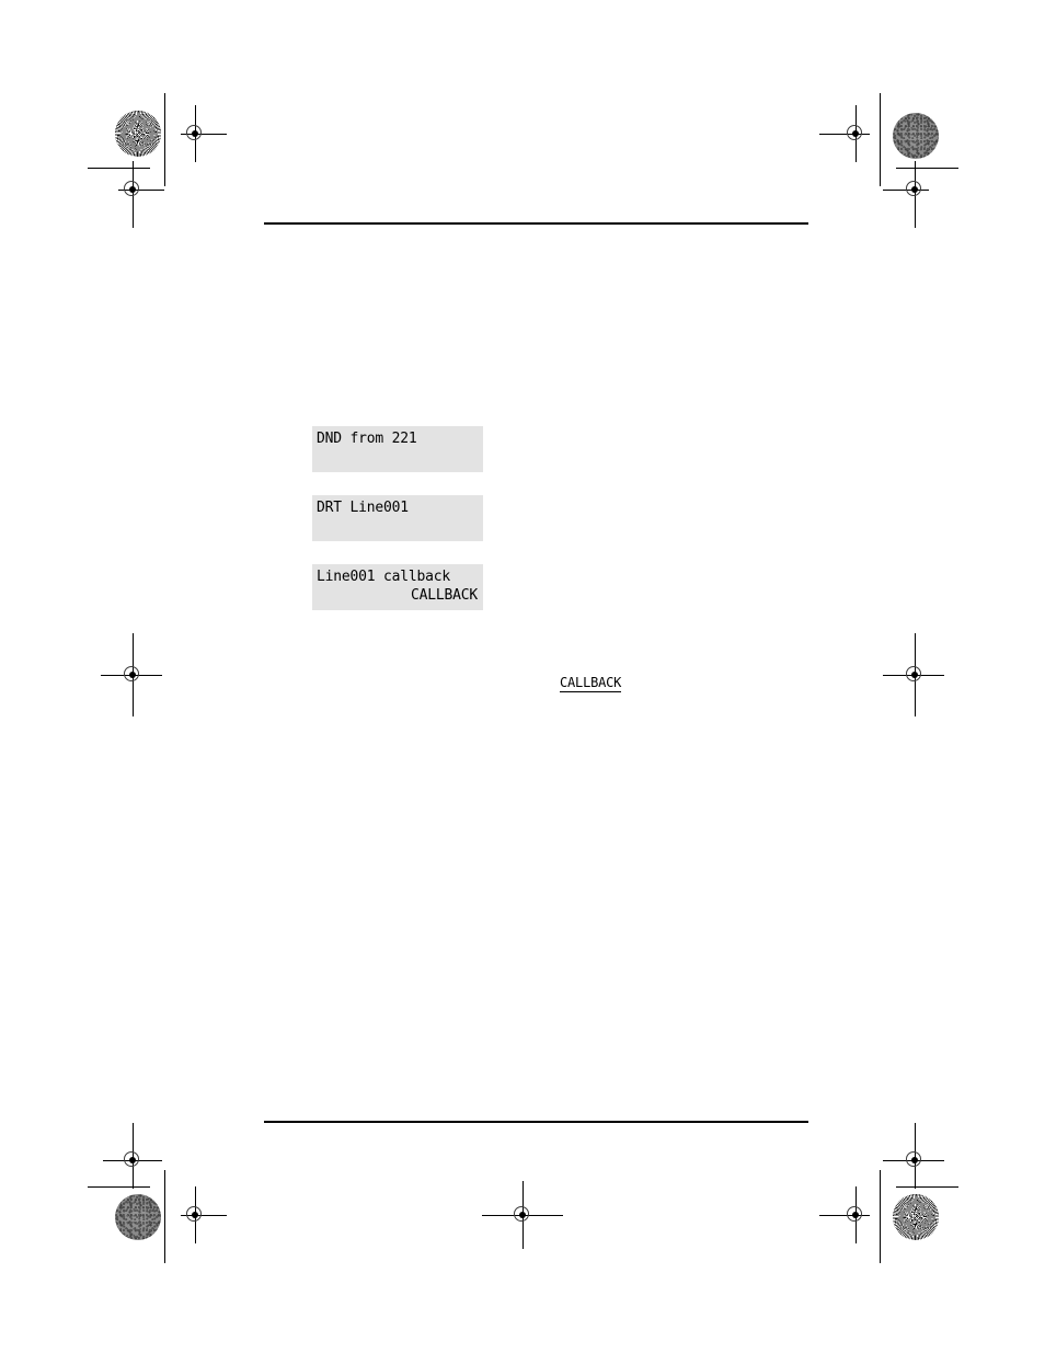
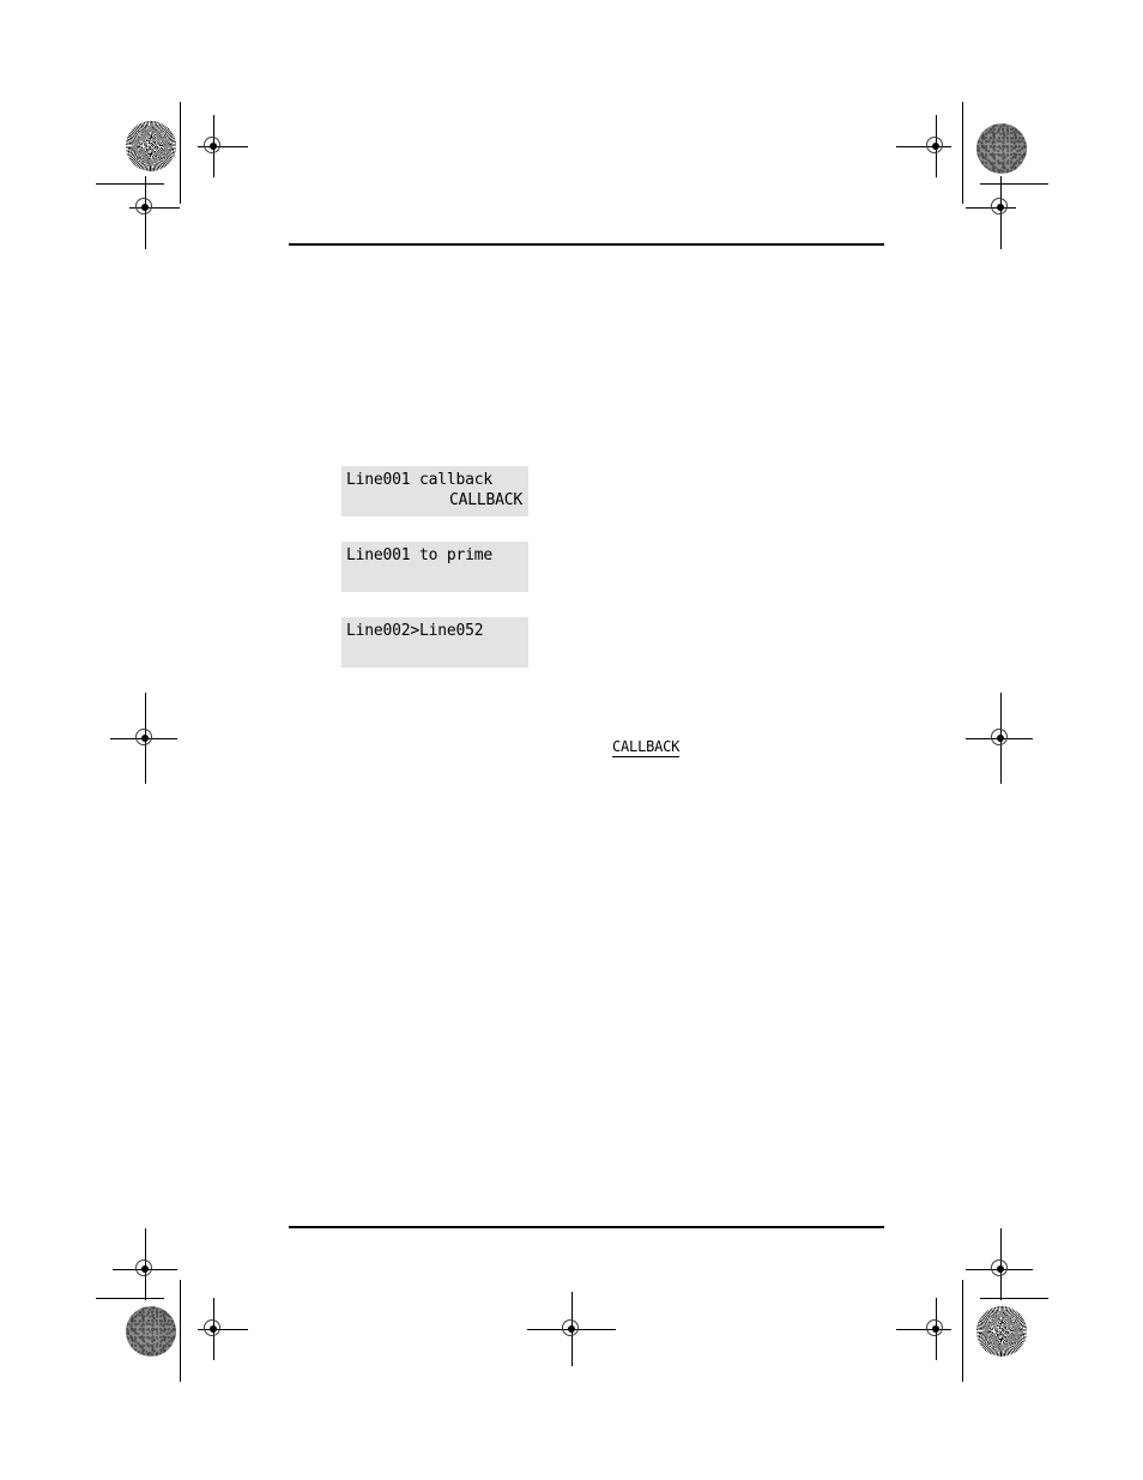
- DND from 221
- DRT Line001
  Line001 callback
  CALLBACK
+ Line001 to prime
+ Line002>Line052
  CALLBACK
